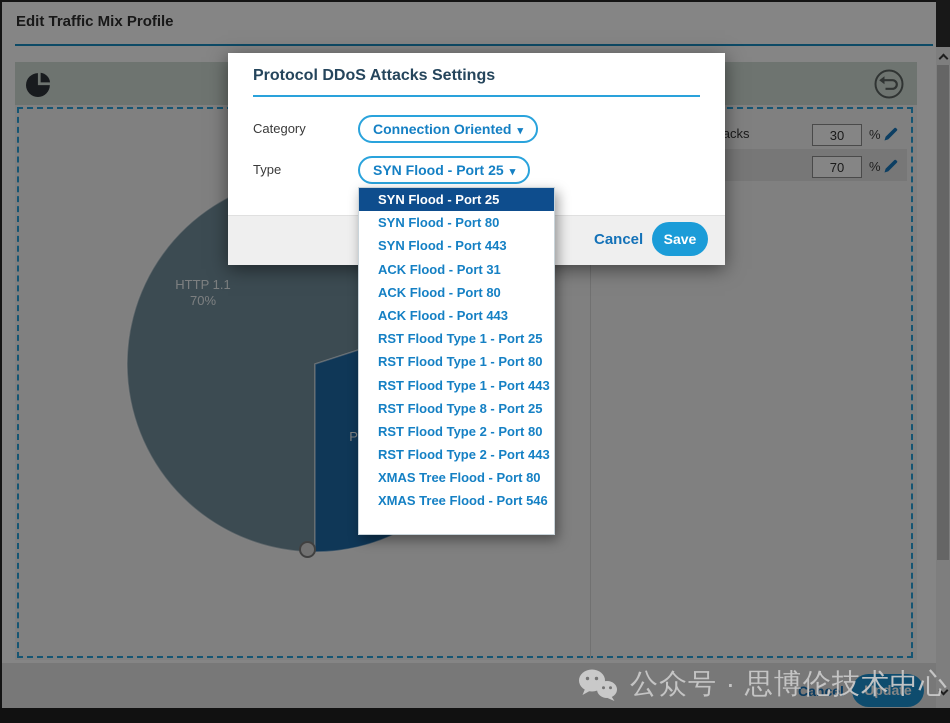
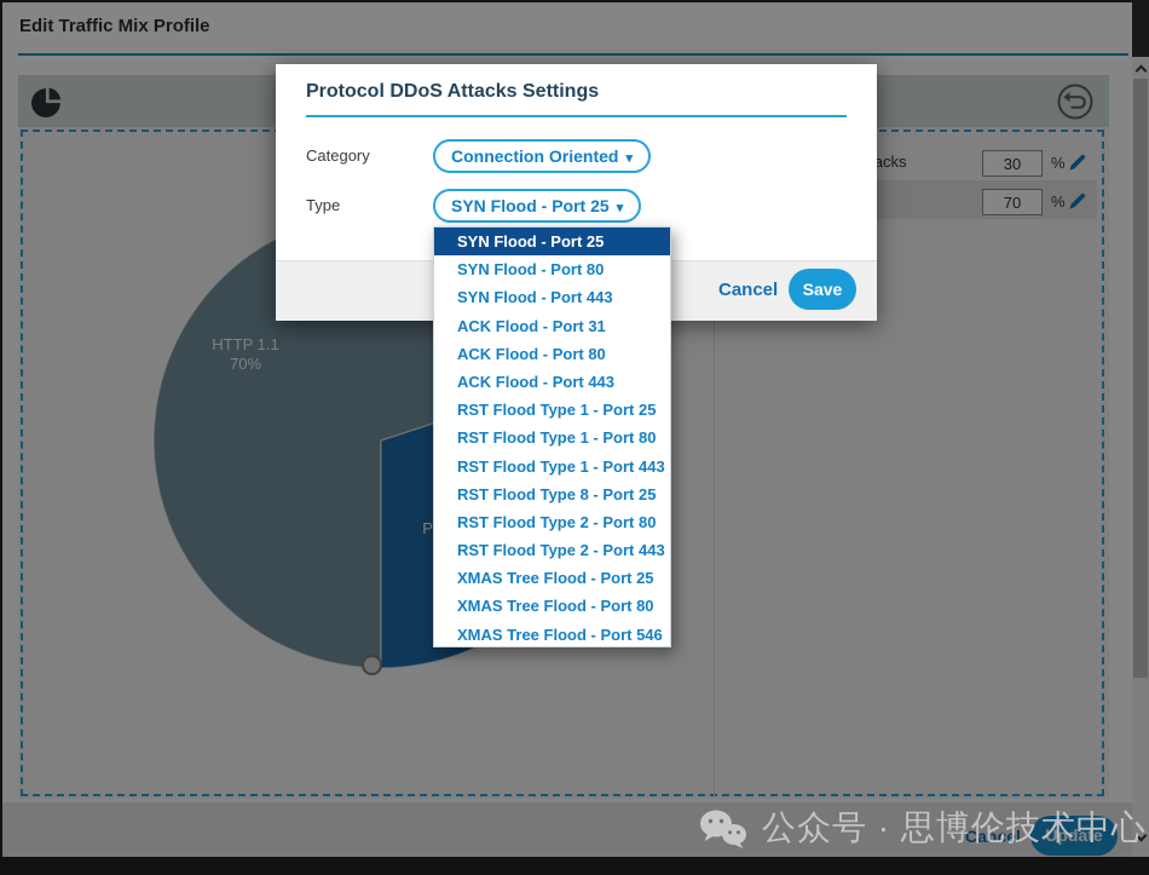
  Edit Traffic Mix Profile
  HTTP 1.1
  70%
  30
  70
  %
  %
  Cancel
  Update
  Protocol DDoS Attacks Settings
  Category
  Connection Oriented ▾
  Type
  SYN Flood - Port 25 ▾
  Cancel
  Save
  SYN Flood - Port 25
  SYN Flood - Port 80
  SYN Flood - Port 443
  ACK Flood - Port 31
  ACK Flood - Port 80
  ACK Flood - Port 443
  RST Flood Type 1 - Port 25
  RST Flood Type 1 - Port 80
  RST Flood Type 1 - Port 443
  RST Flood Type 8 - Port 25
  RST Flood Type 2 - Port 80
  RST Flood Type 2 - Port 443
+ XMAS Tree Flood - Port 25
  XMAS Tree Flood - Port 80
  XMAS Tree Flood - Port 546
  公众号 · 思博伦技术中心
